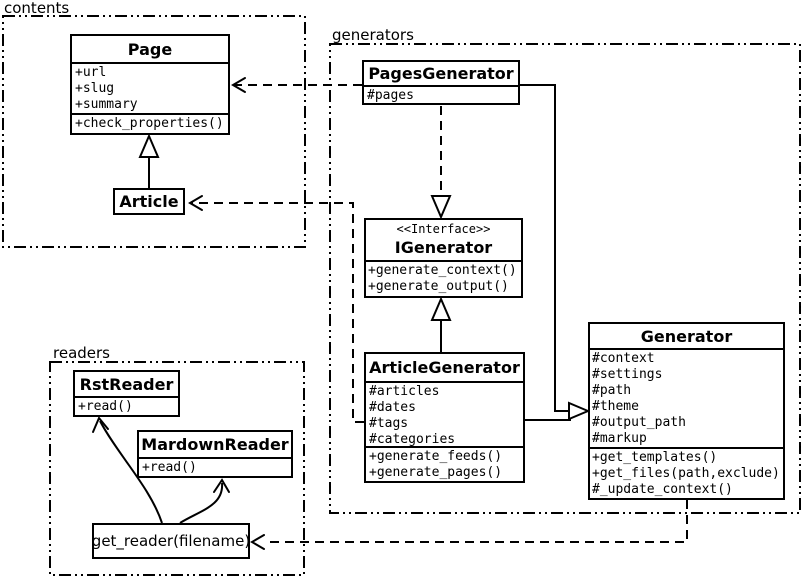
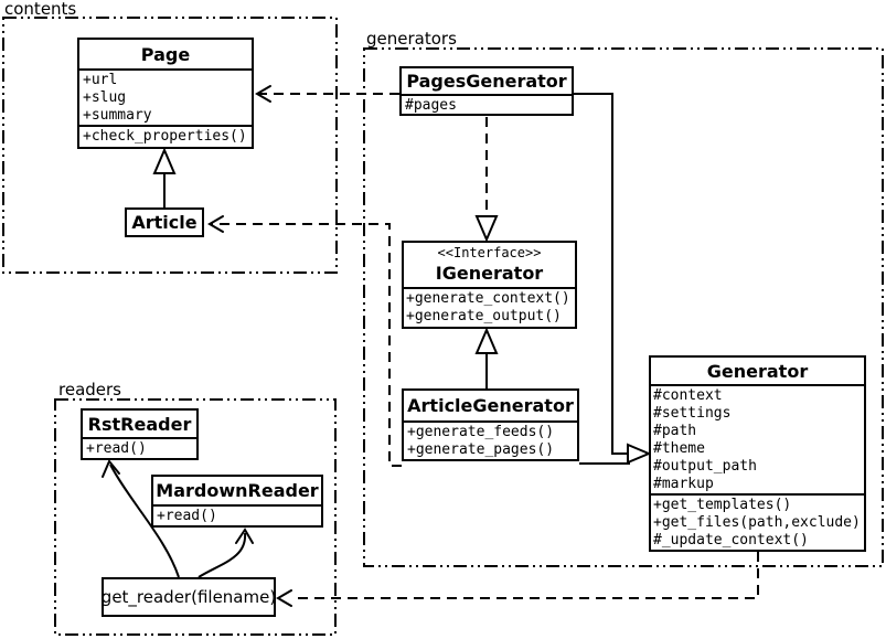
  contents
  generators
  readers
  Page
  +url
  +slug
  +summary
  +check_properties()
  Article
  PagesGenerator
  #pages
  <<Interface>>
  IGenerator
  +generate_context()
  +generate_output()
  ArticleGenerator
- #articles
- #dates
- #tags
- #categories
  +generate_feeds()
  +generate_pages()
  Generator
  #context
  #settings
  #path
  #theme
  #output_path
  #markup
  +get_templates()
  +get_files(path,exclude)
  #_update_context()
  RstReader
  +read()
  MardownReader
  +read()
  get_reader(filename)
